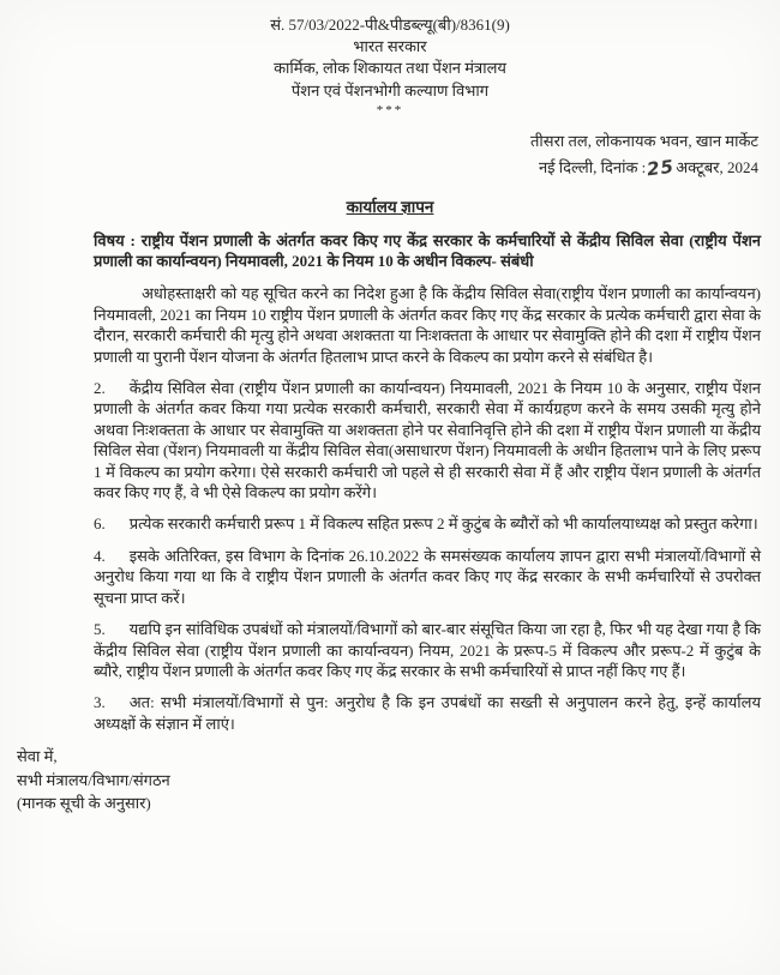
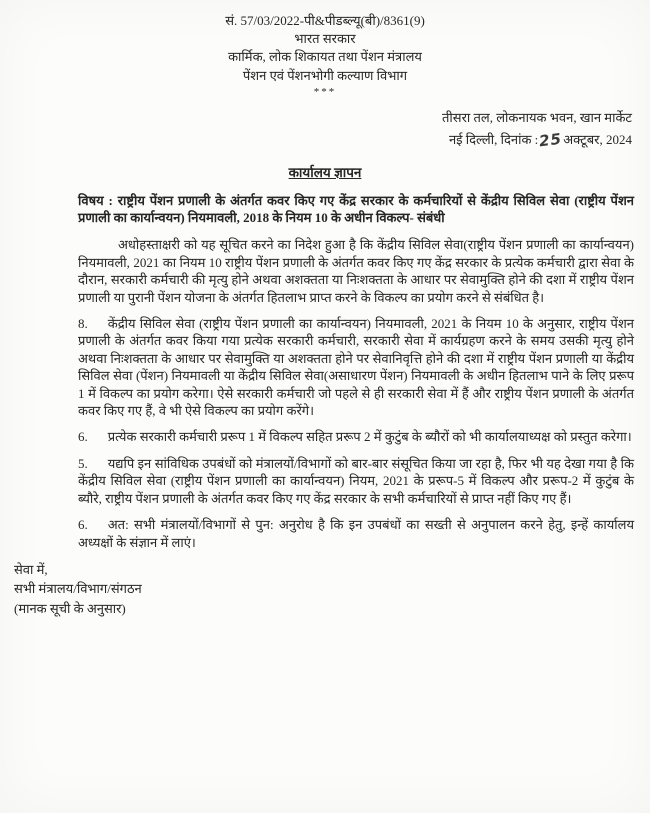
  सं. 57/03/2022-पी&पीडब्ल्यू(बी)/8361(9)
  भारत सरकार
  कार्मिक, लोक शिकायत तथा पेंशन मंत्रालय
  पेंशन एवं पेंशनभोगी कल्याण विभाग
  ***
  तीसरा तल, लोकनायक भवन, खान मार्केट
  कार्यालय ज्ञापन
- विषय : राष्ट्रीय पेंशन प्रणाली के अंतर्गत कवर किए गए केंद्र सरकार के कर्मचारियों से केंद्रीय सिविल सेवा (राष्ट्रीय पेंशन प्रणाली का कार्यान्वयन) नियमावली, 2021 के नियम 10 के अधीन विकल्प- संबंधी
+ विषय : राष्ट्रीय पेंशन प्रणाली के अंतर्गत कवर किए गए केंद्र सरकार के कर्मचारियों से केंद्रीय सिविल सेवा (राष्ट्रीय पेंशन प्रणाली का कार्यान्वयन) नियमावली, 2018 के नियम 10 के अधीन विकल्प- संबंधी
  अधोहस्ताक्षरी को यह सूचित करने का निदेश हुआ है कि केंद्रीय सिविल सेवा(राष्ट्रीय पेंशन प्रणाली का कार्यान्वयन) नियमावली, 2021 का नियम 10 राष्ट्रीय पेंशन प्रणाली के अंतर्गत कवर किए गए केंद्र सरकार के प्रत्येक कर्मचारी द्वारा सेवा के दौरान, सरकारी कर्मचारी की मृत्यु होने अथवा अशक्तता या निःशक्तता के आधार पर सेवामुक्ति होने की दशा में राष्ट्रीय पेंशन प्रणाली या पुरानी पेंशन योजना के अंतर्गत हितलाभ प्राप्त करने के विकल्प का प्रयोग करने से संबंधित है।
- 2. केंद्रीय सिविल सेवा (राष्ट्रीय पेंशन प्रणाली का कार्यान्वयन) नियमावली, 2021 के नियम 10 के अनुसार, राष्ट्रीय पेंशन प्रणाली के अंतर्गत कवर किया गया प्रत्येक सरकारी कर्मचारी, सरकारी सेवा में कार्यग्रहण करने के समय उसकी मृत्यु होने अथवा निःशक्तता के आधार पर सेवामुक्ति या अशक्तता होने पर सेवानिवृत्ति होने की दशा में राष्ट्रीय पेंशन प्रणाली या केंद्रीय सिविल सेवा (पेंशन) नियमावली या केंद्रीय सिविल सेवा(असाधारण पेंशन) नियमावली के अधीन हितलाभ पाने के लिए प्ररूप 1 में विकल्प का प्रयोग करेगा। ऐसे सरकारी कर्मचारी जो पहले से ही सरकारी सेवा में हैं और राष्ट्रीय पेंशन प्रणाली के अंतर्गत कवर किए गए हैं, वे भी ऐसे विकल्प का प्रयोग करेंगे।
+ 8. केंद्रीय सिविल सेवा (राष्ट्रीय पेंशन प्रणाली का कार्यान्वयन) नियमावली, 2021 के नियम 10 के अनुसार, राष्ट्रीय पेंशन प्रणाली के अंतर्गत कवर किया गया प्रत्येक सरकारी कर्मचारी, सरकारी सेवा में कार्यग्रहण करने के समय उसकी मृत्यु होने अथवा निःशक्तता के आधार पर सेवामुक्ति या अशक्तता होने पर सेवानिवृत्ति होने की दशा में राष्ट्रीय पेंशन प्रणाली या केंद्रीय सिविल सेवा (पेंशन) नियमावली या केंद्रीय सिविल सेवा(असाधारण पेंशन) नियमावली के अधीन हितलाभ पाने के लिए प्ररूप 1 में विकल्प का प्रयोग करेगा। ऐसे सरकारी कर्मचारी जो पहले से ही सरकारी सेवा में हैं और राष्ट्रीय पेंशन प्रणाली के अंतर्गत कवर किए गए हैं, वे भी ऐसे विकल्प का प्रयोग करेंगे।
  6. प्रत्येक सरकारी कर्मचारी प्ररूप 1 में विकल्प सहित प्ररूप 2 में कुटुंब के ब्यौरों को भी कार्यालयाध्यक्ष को प्रस्तुत करेगा।
- 4. इसके अतिरिक्त, इस विभाग के दिनांक 26.10.2022 के समसंख्यक कार्यालय ज्ञापन द्वारा सभी मंत्रालयों/विभागों से अनुरोध किया गया था कि वे राष्ट्रीय पेंशन प्रणाली के अंतर्गत कवर किए गए केंद्र सरकार के सभी कर्मचारियों से उपरोक्त सूचना प्राप्त करें।
  5. यद्यपि इन सांविधिक उपबंधों को मंत्रालयों/विभागों को बार-बार संसूचित किया जा रहा है, फिर भी यह देखा गया है कि केंद्रीय सिविल सेवा (राष्ट्रीय पेंशन प्रणाली का कार्यान्वयन) नियम, 2021 के प्ररूप-5 में विकल्प और प्ररूप-2 में कुटुंब के ब्यौरे, राष्ट्रीय पेंशन प्रणाली के अंतर्गत कवर किए गए केंद्र सरकार के सभी कर्मचारियों से प्राप्त नहीं किए गए हैं।
- 3. अत: सभी मंत्रालयों/विभागों से पुन: अनुरोध है कि इन उपबंधों का सख्ती से अनुपालन करने हेतु, इन्हें कार्यालय अध्यक्षों के संज्ञान में लाएं।
+ 6. अत: सभी मंत्रालयों/विभागों से पुन: अनुरोध है कि इन उपबंधों का सख्ती से अनुपालन करने हेतु, इन्हें कार्यालय अध्यक्षों के संज्ञान में लाएं।
  सेवा में,
  सभी मंत्रालय/विभाग/संगठन
  (मानक सूची के अनुसार)
